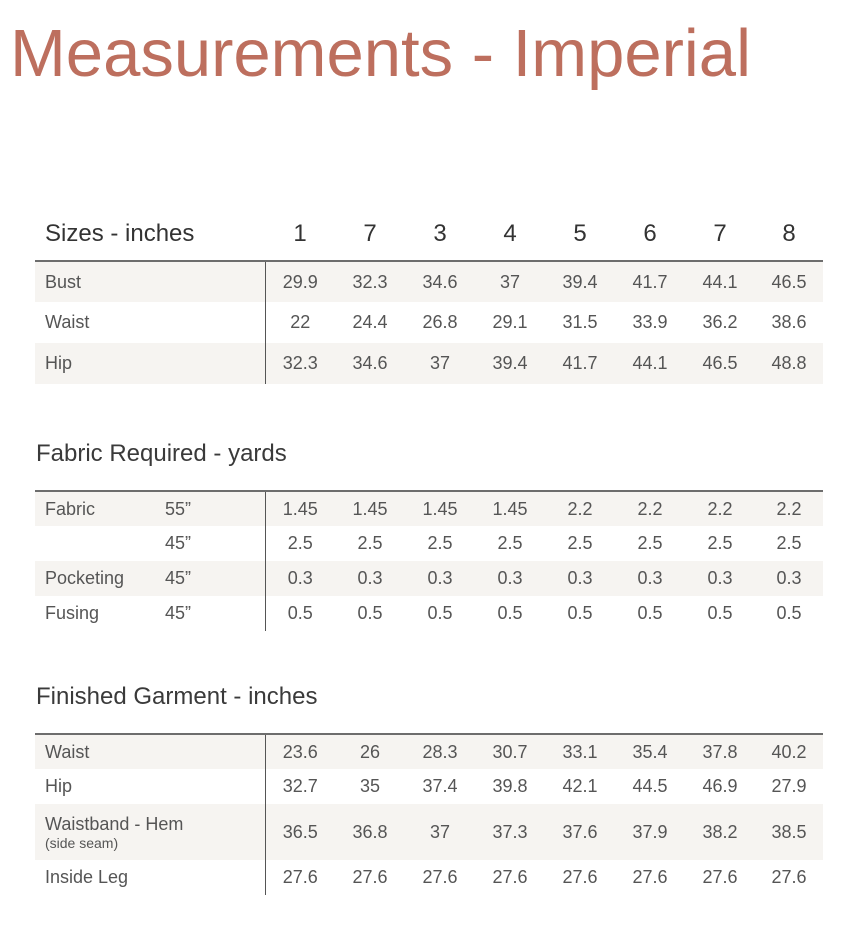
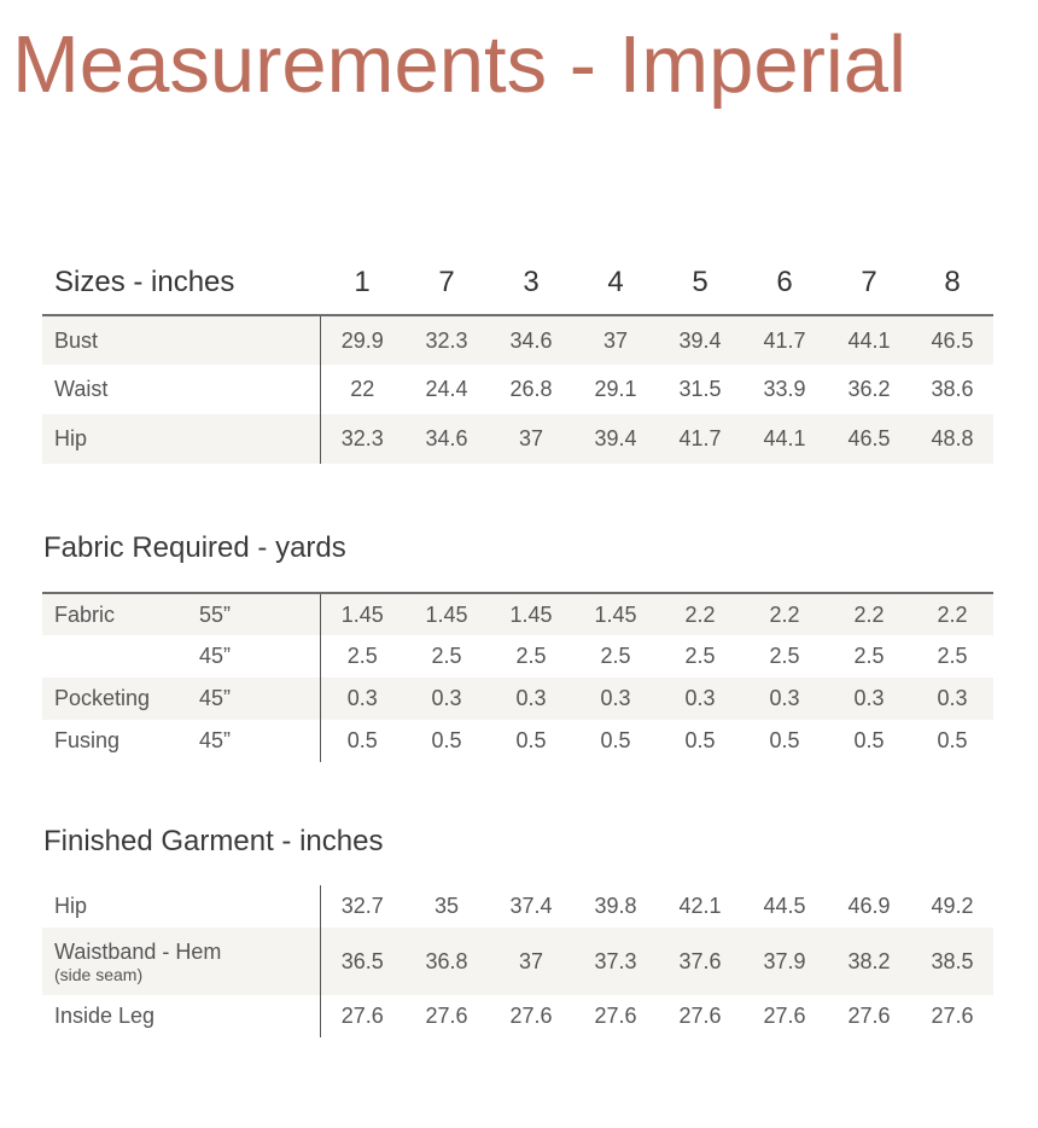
  Measurements - Imperial
  Sizes - inches	1	7	3	4	5	6	7	8
  Bust	29.9	32.3	34.6	37	39.4	41.7	44.1	46.5
  Waist	22	24.4	26.8	29.1	31.5	33.9	36.2	38.6
  Hip	32.3	34.6	37	39.4	41.7	44.1	46.5	48.8
  Fabric Required - yards
  Fabric	55”	1.45	1.45	1.45	1.45	2.2	2.2	2.2	2.2
  	45”	2.5	2.5	2.5	2.5	2.5	2.5	2.5	2.5
  Pocketing	45”	0.3	0.3	0.3	0.3	0.3	0.3	0.3	0.3
  Fusing	45”	0.5	0.5	0.5	0.5	0.5	0.5	0.5	0.5
  Finished Garment - inches
- Waist	23.6	26	28.3	30.7	33.1	35.4	37.8	40.2
- Hip	32.7	35	37.4	39.8	42.1	44.5	46.9	27.9
+ Hip	32.7	35	37.4	39.8	42.1	44.5	46.9	49.2
  Waistband - Hem(side seam)	36.5	36.8	37	37.3	37.6	37.9	38.2	38.5
  Inside Leg	27.6	27.6	27.6	27.6	27.6	27.6	27.6	27.6
